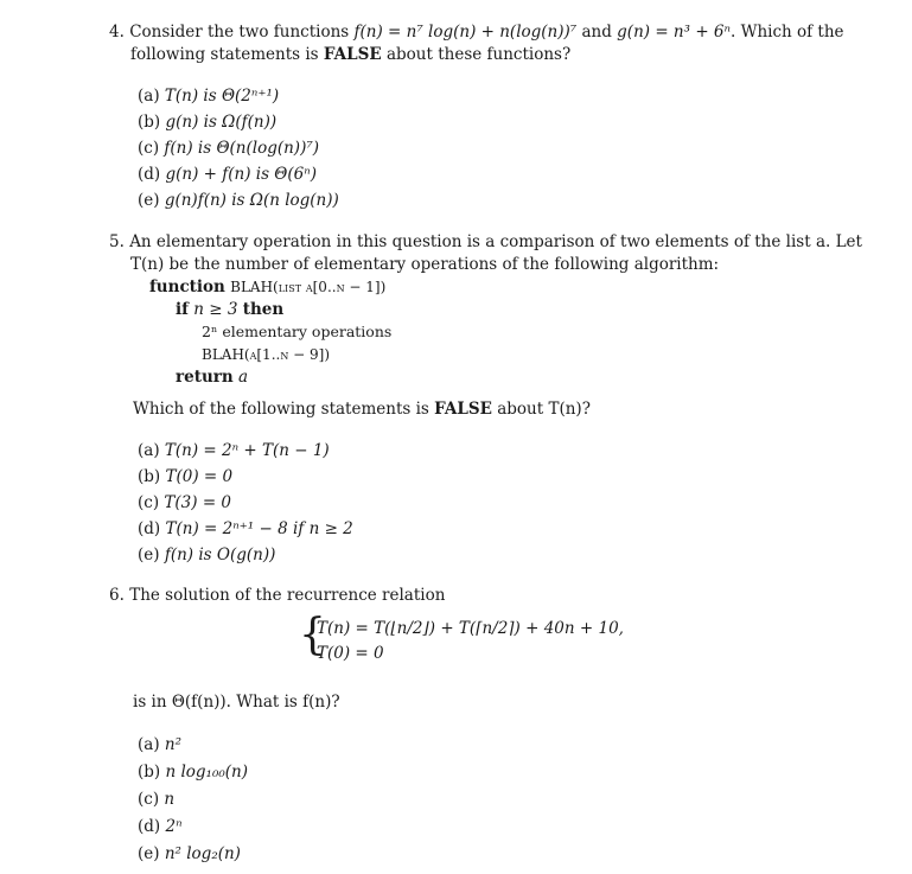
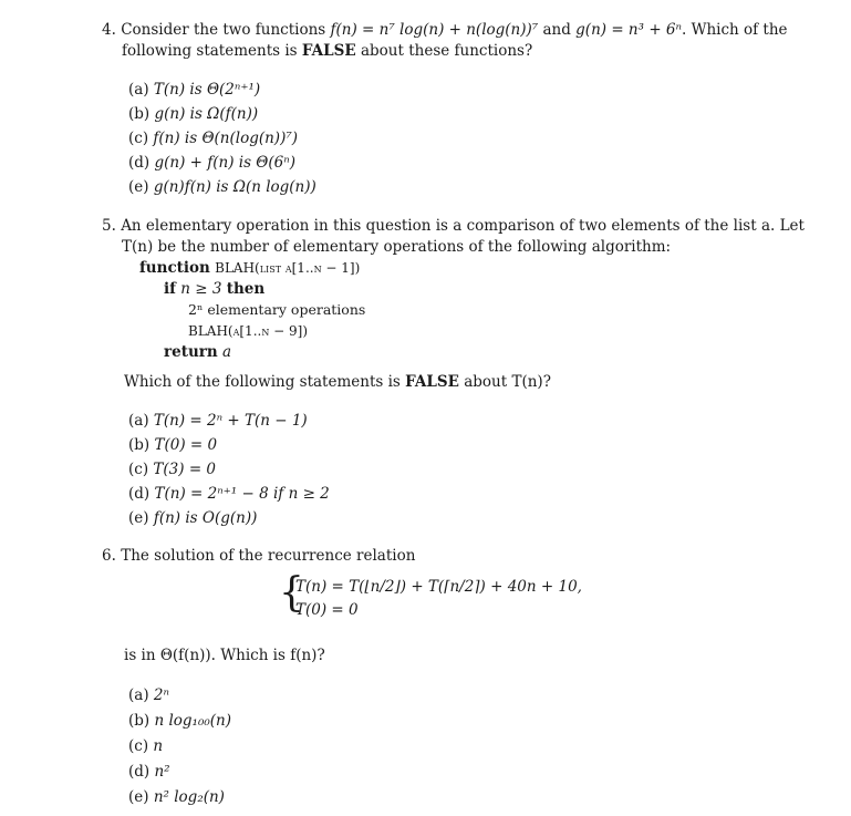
  4. Consider the two functions f(n) = n⁷ log(n) + n(log(n))⁷ and g(n) = n³ + 6ⁿ. Which of the
  following statements is FALSE about these functions?
  (a) T(n) is Θ(2ⁿ⁺¹)
  (b) g(n) is Ω(f(n))
  (c) f(n) is Θ(n(log(n))⁷)
  (d) g(n) + f(n) is Θ(6ⁿ)
  (e) g(n)f(n) is Ω(n log(n))
  5. An elementary operation in this question is a comparison of two elements of the list a. Let
  T(n) be the number of elementary operations of the following algorithm:
- function BLAH(list a[0..n − 1])
+ function BLAH(list a[1..n − 1])
  if n ≥ 3 then
  2ⁿ elementary operations
  BLAH(a[1..n − 9])
  return a
  Which of the following statements is FALSE about T(n)?
  (a) T(n) = 2ⁿ + T(n − 1)
  (b) T(0) = 0
  (c) T(3) = 0
  (d) T(n) = 2ⁿ⁺¹ − 8 if n ≥ 2
  (e) f(n) is O(g(n))
  6. The solution of the recurrence relation
  {
  T(n) = T(⌊n/2⌋) + T(⌈n/2⌉) + 40n + 10,
  T(0) = 0
- is in Θ(f(n)). What is f(n)?
+ is in Θ(f(n)). Which is f(n)?
- (a) n²
+ (a) 2ⁿ
  (b) n log₁₀₀(n)
  (c) n
- (d) 2ⁿ
+ (d) n²
  (e) n² log₂(n)
